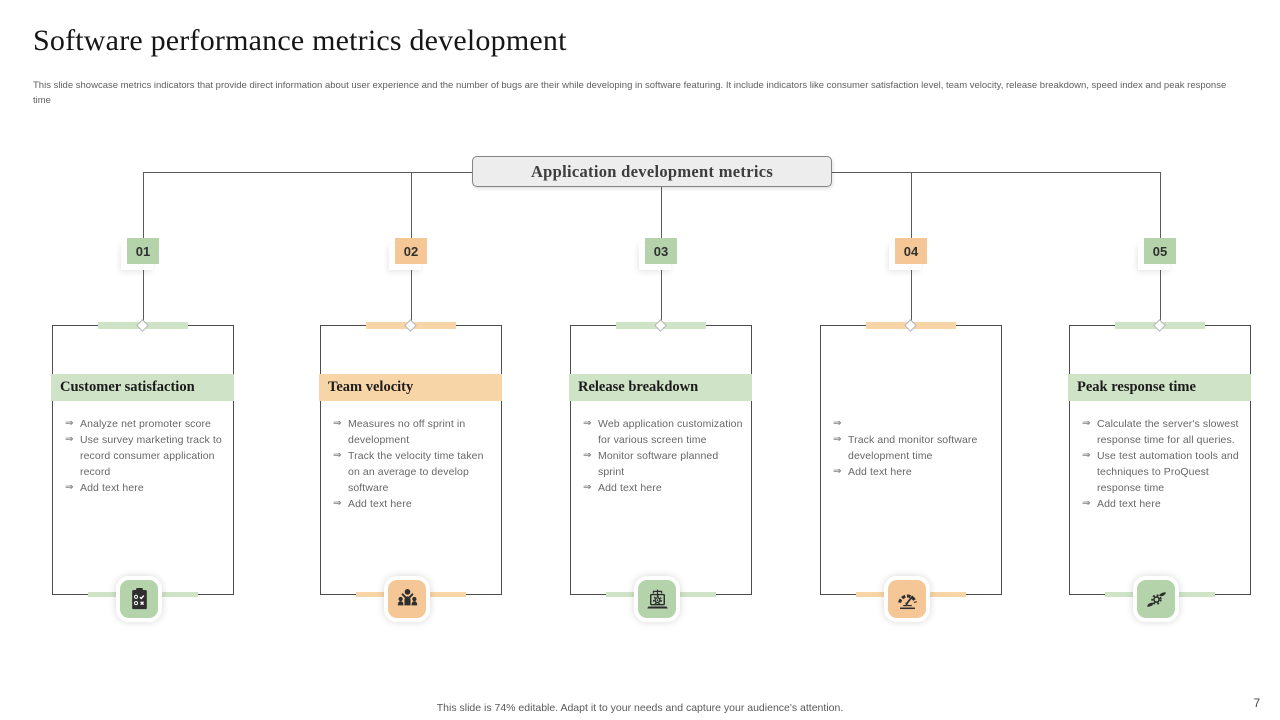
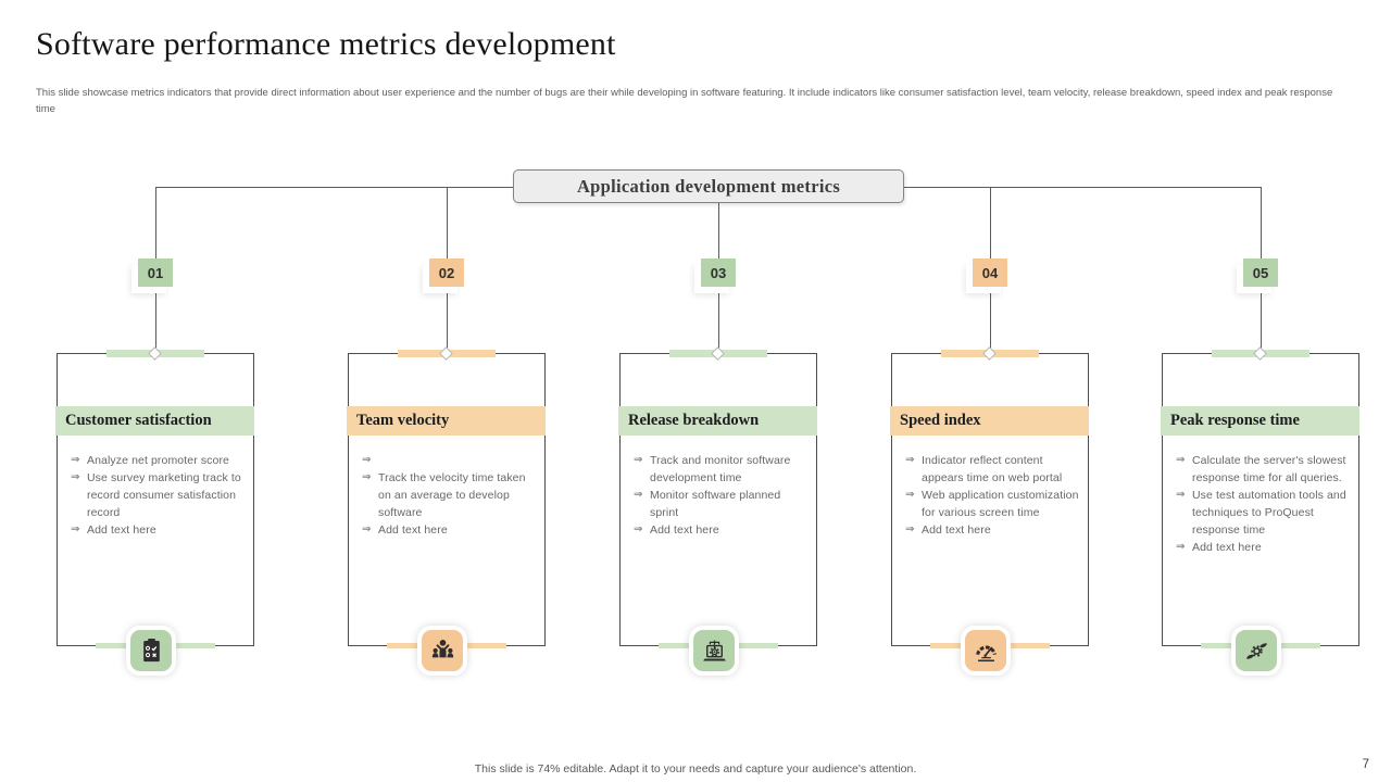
  Software performance metrics development
  This slide showcase metrics indicators that provide direct information about user experience and the number of bugs are their while developing in software featuring. It include indicators like consumer satisfaction level, team velocity, release breakdown, speed index and peak response time
  Application development metrics
  01
  Customer satisfaction
  ⇒
  Analyze net promoter score
  ⇒
- Use survey marketing track to record consumer application record
+ Use survey marketing track to record consumer satisfaction record
  ⇒
  Add text here
  02
  Team velocity
  ⇒
- Measures no off sprint in development
  ⇒
  Track the velocity time taken on an average to develop software
  ⇒
  Add text here
  03
  Release breakdown
  ⇒
- Web application customization for various screen time
+ Track and monitor software development time
  ⇒
  Monitor software planned sprint
  ⇒
  Add text here
  04
+ Speed index
  ⇒
+ Indicator reflect content appears time on web portal
  ⇒
- Track and monitor software development time
+ Web application customization for various screen time
  ⇒
  Add text here
  05
  Peak response time
  ⇒
  Calculate the server's slowest response time for all queries.
  ⇒
  Use test automation tools and techniques to ProQuest response time
  ⇒
  Add text here
  This slide is 74% editable. Adapt it to your needs and capture your audience's attention.
  7
